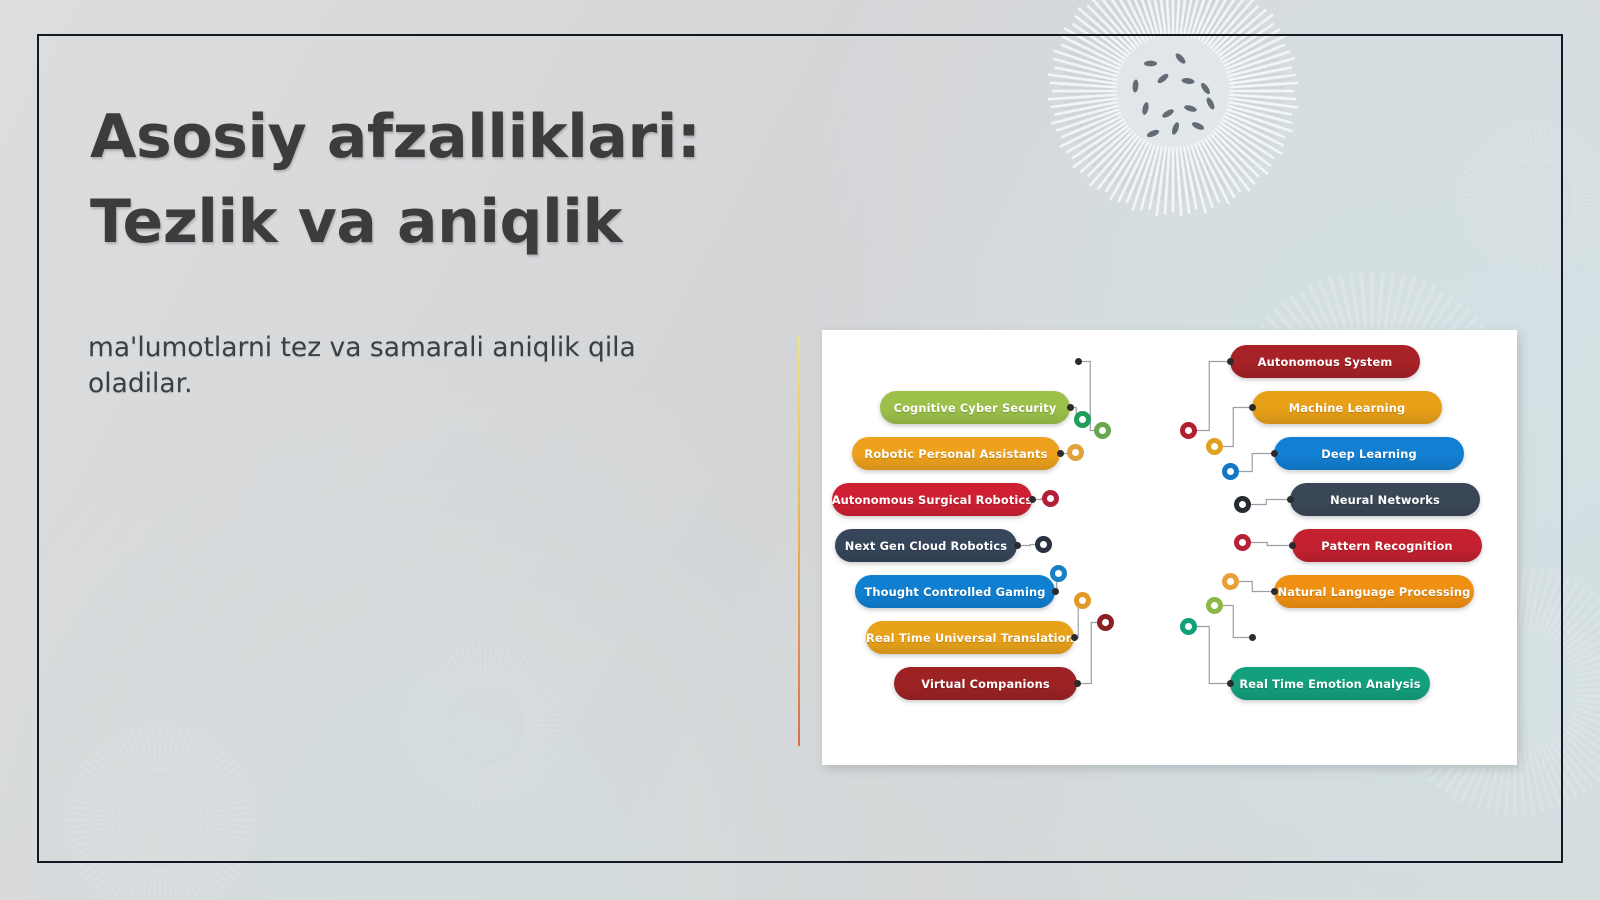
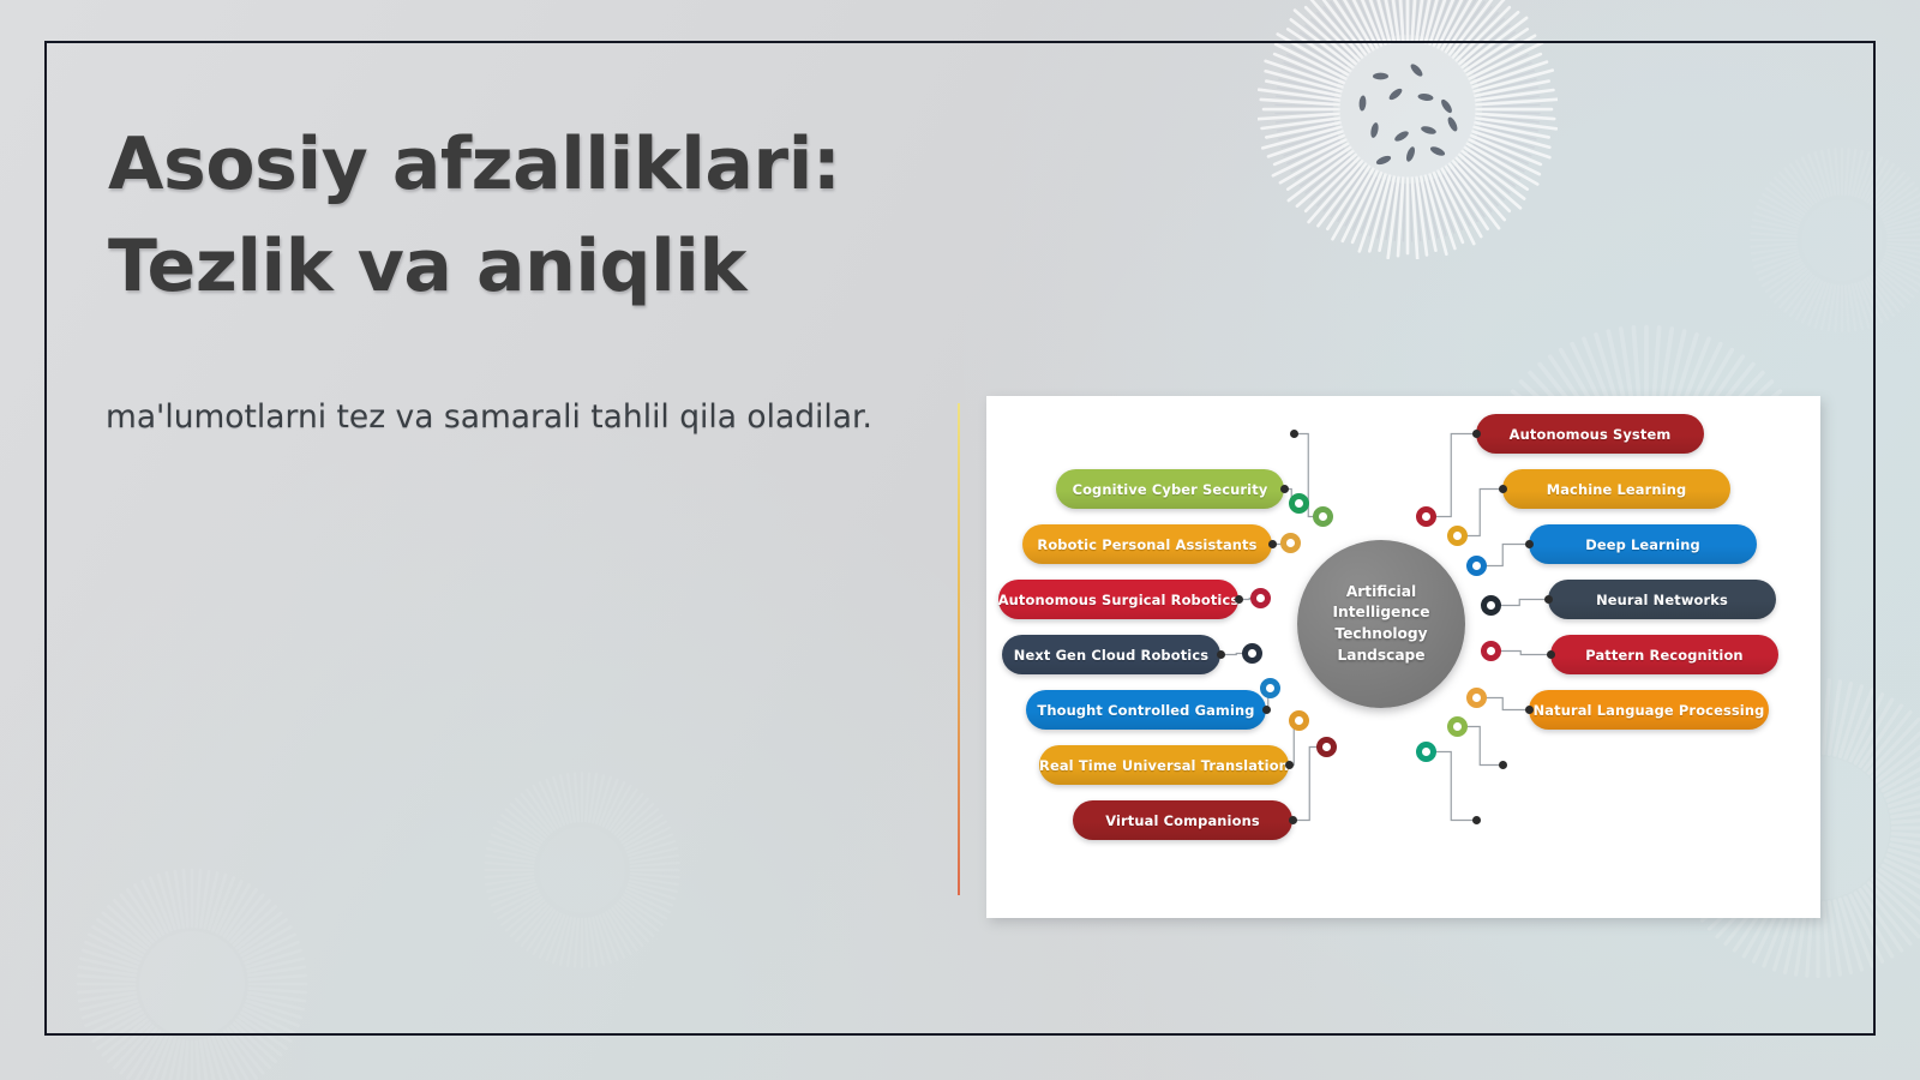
  Asosiy afzalliklari:
  Tezlik va aniqlik
- ma'lumotlarni tez va samarali aniqlik qila oladilar.
+ ma'lumotlarni tez va samarali tahlil qila oladilar.
+ Artificial Intelligence
+ Technology
+ Landscape
  Cognitive Cyber Security
  Robotic Personal Assistants
  Autonomous Surgical Robotic
  Next Gen Cloud Robotics
  Thought Controlled Gaming
  Real Time Universal Translation
  Virtual Companions
  Autonomous System
  Machine Learning
  Deep Learning
  Neural Networks
  Pattern Recognition
  Natural Language Processing
- Real Time Emotion Analysis
